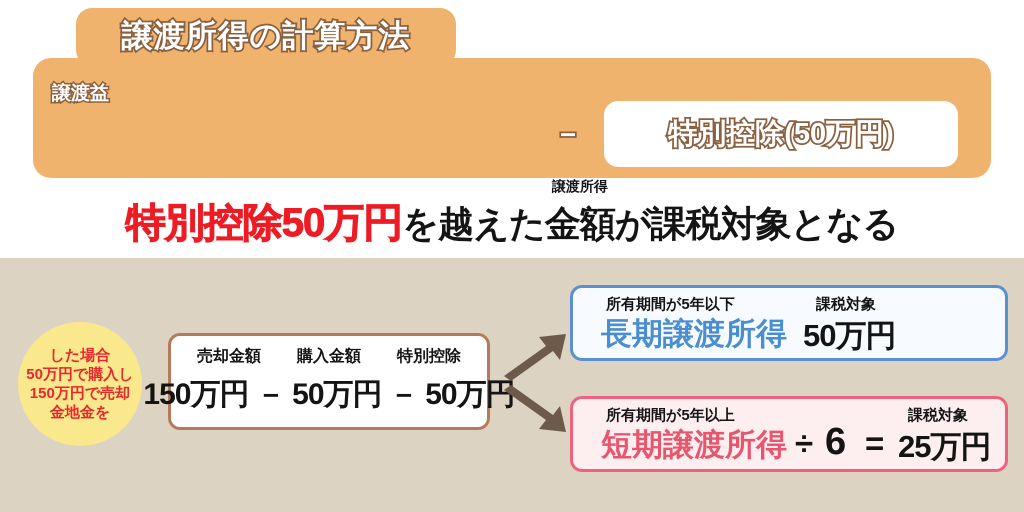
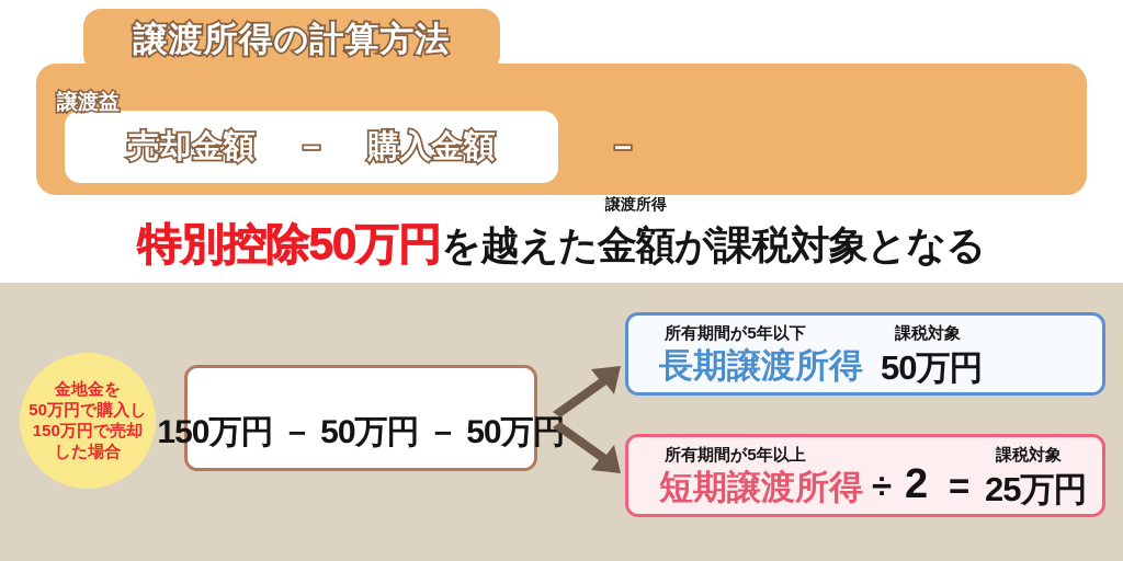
  譲渡所得の計算方法
  譲渡益
+ 売却金額 － 購入金額
  －
- 特別控除(50万円)
  特別控除50万円
  を越えた
  譲渡所得
  金額
  が課税対象となる
- した場合
+ 金地金を
  50万円で購入し
  150万円で売却
- 金地金を
+ した場合
- 売却金額
- 購入金額
- 特別控除
  150万円
  －
  50万円
  －
  50万円
  所有期間が5年以下
  長期譲渡所得
  課税対象
  50万円
  所有期間が5年以上
  短期譲渡所得
  ÷
- 6
+ 2
  =
  課税対象
  25万円
